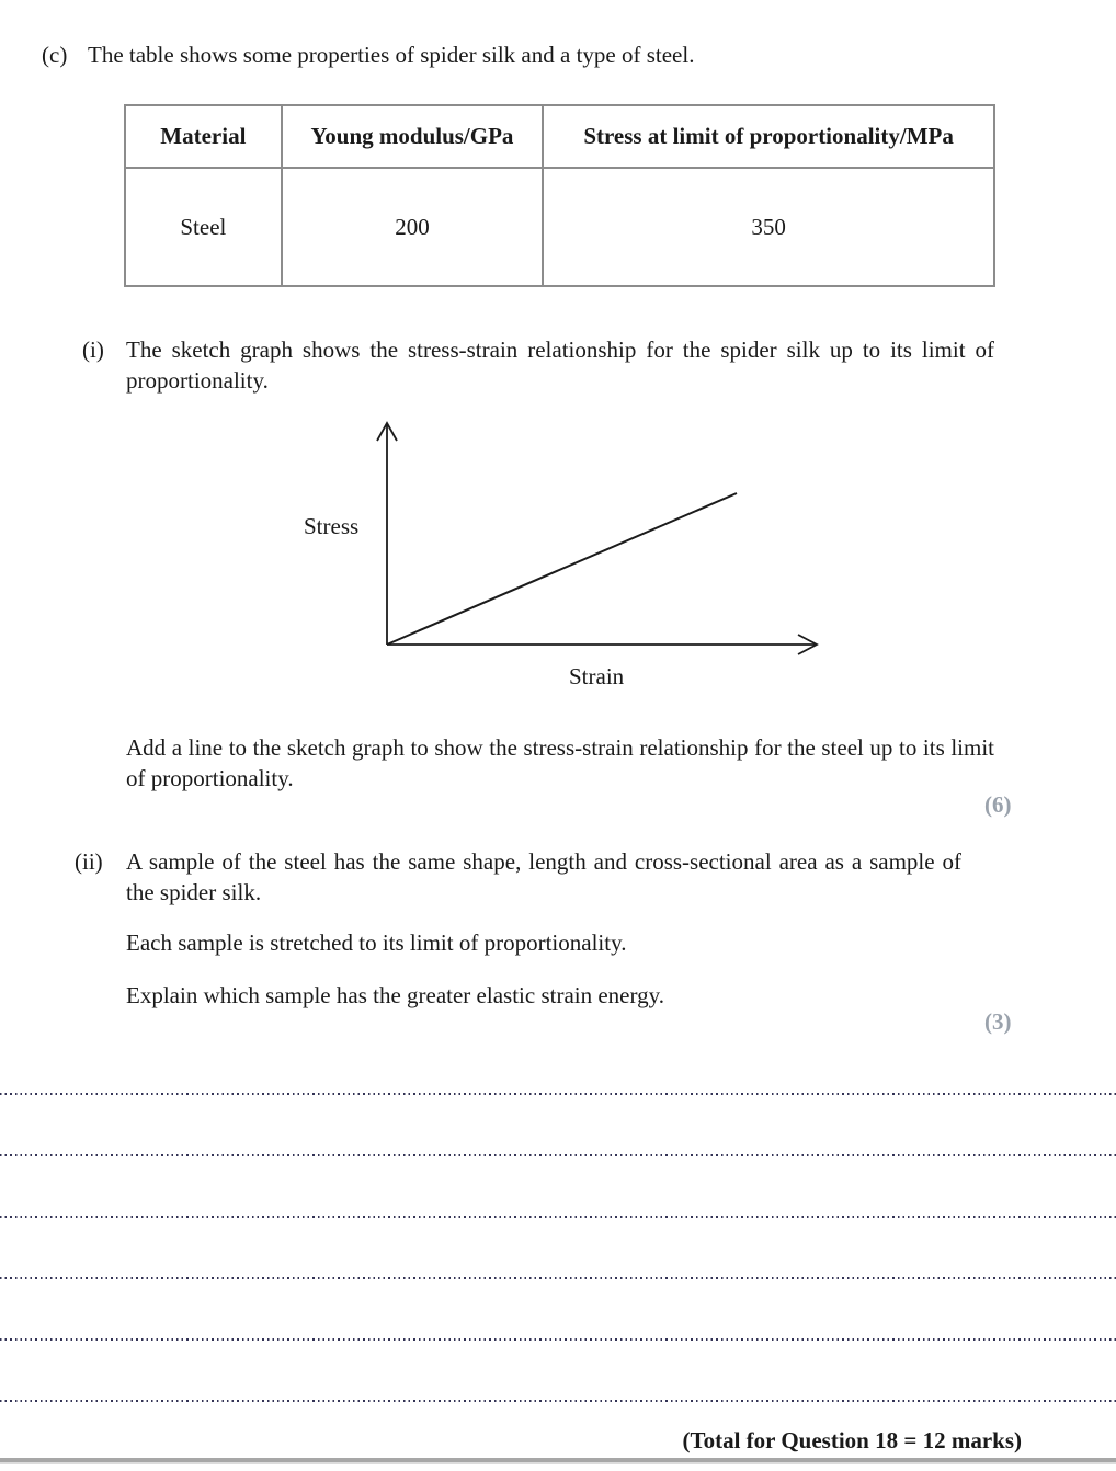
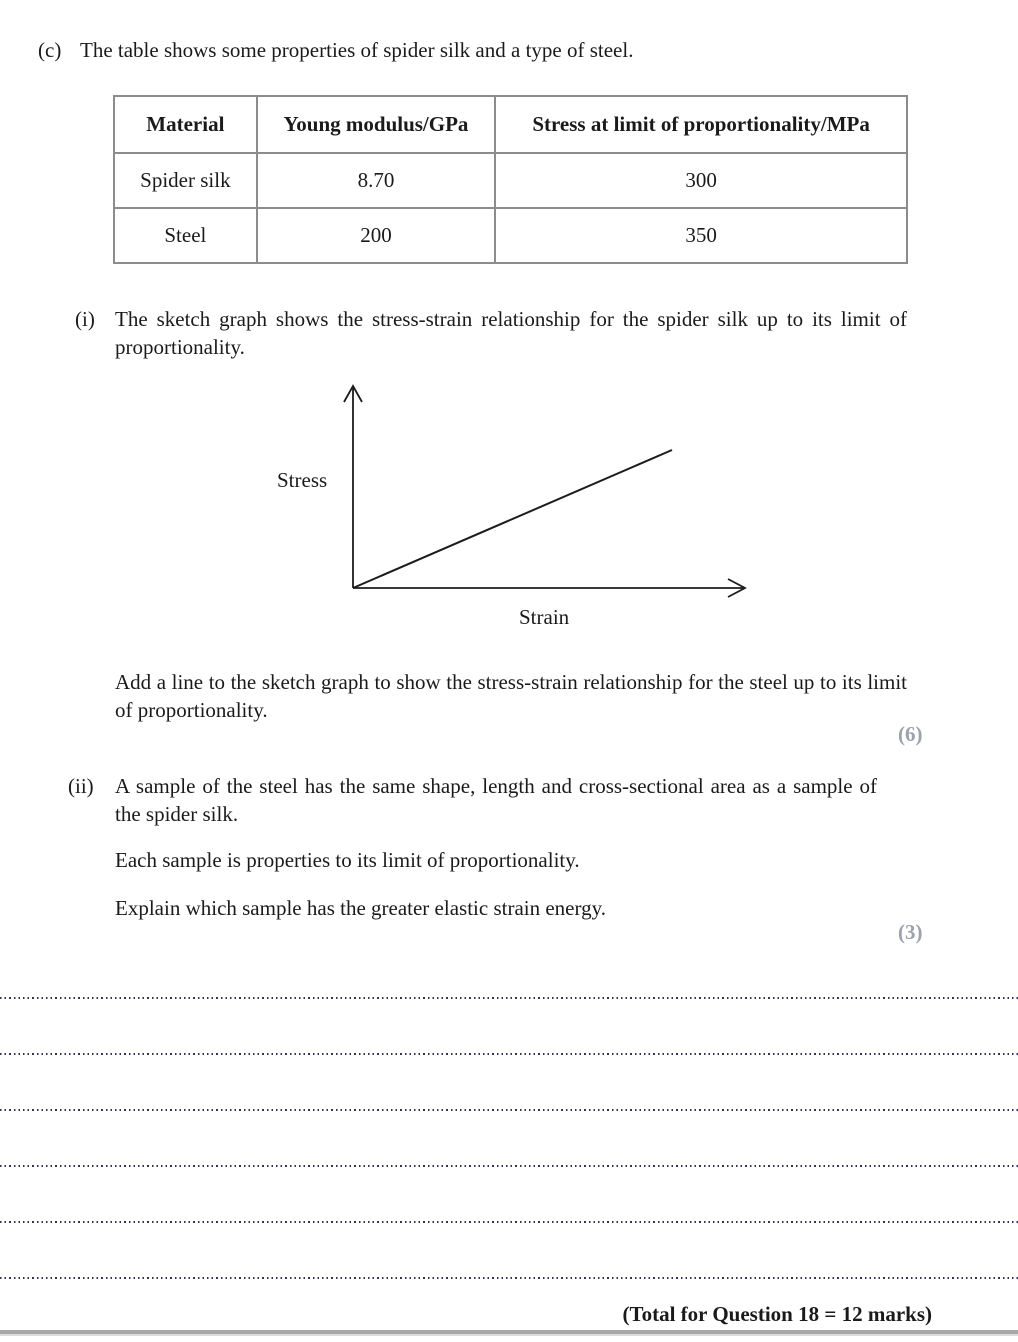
  (c)
  The table shows some properties of spider silk and a type of steel.
  Material	Young modulus/GPa	Stress at limit of proportionality/MPa
+ Spider silk	8.70	300
  Steel	200	350
  (i)
  The sketch graph shows the stress-strain relationship for the spider silk up to its limit of proportionality.
  Stress
  Strain
  Add a line to the sketch graph to show the stress-strain relationship for the steel up to its limit of proportionality.
  (6)
  (ii)
  A sample of the steel has the same shape, length and cross-sectional area as a sample of the spider silk.
- Each sample is stretched to its limit of proportionality.
+ Each sample is properties to its limit of proportionality.
  Explain which sample has the greater elastic strain energy.
  (3)
  (Total for Question 18 = 12 marks)
